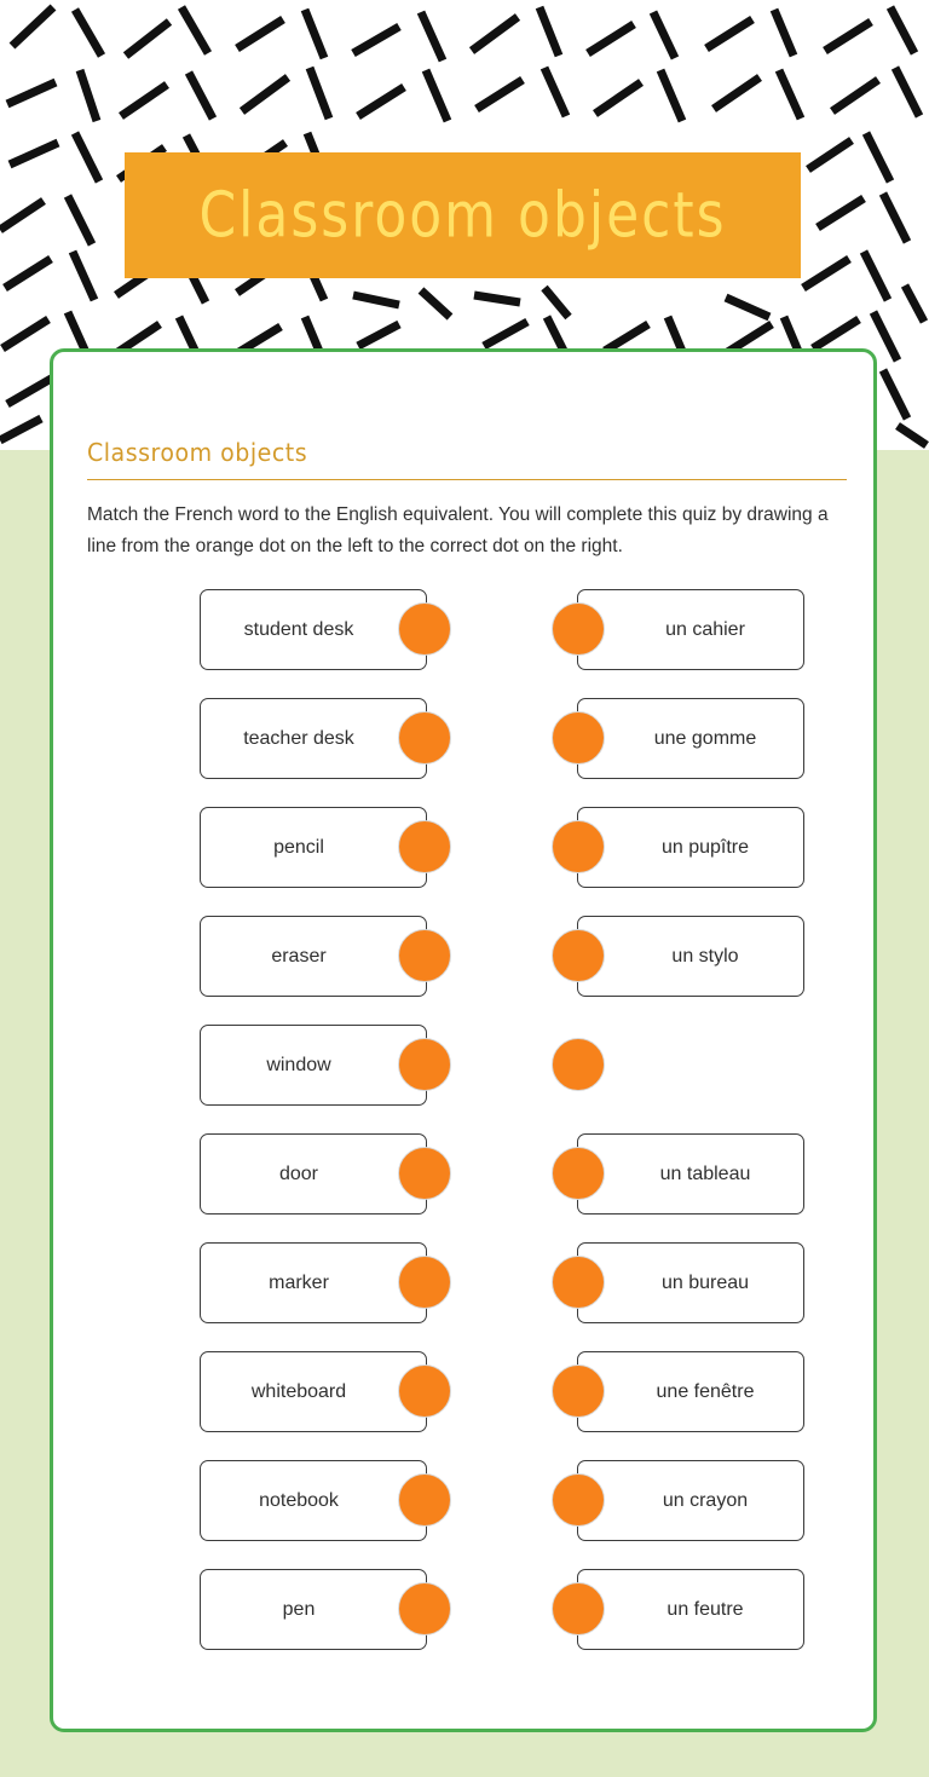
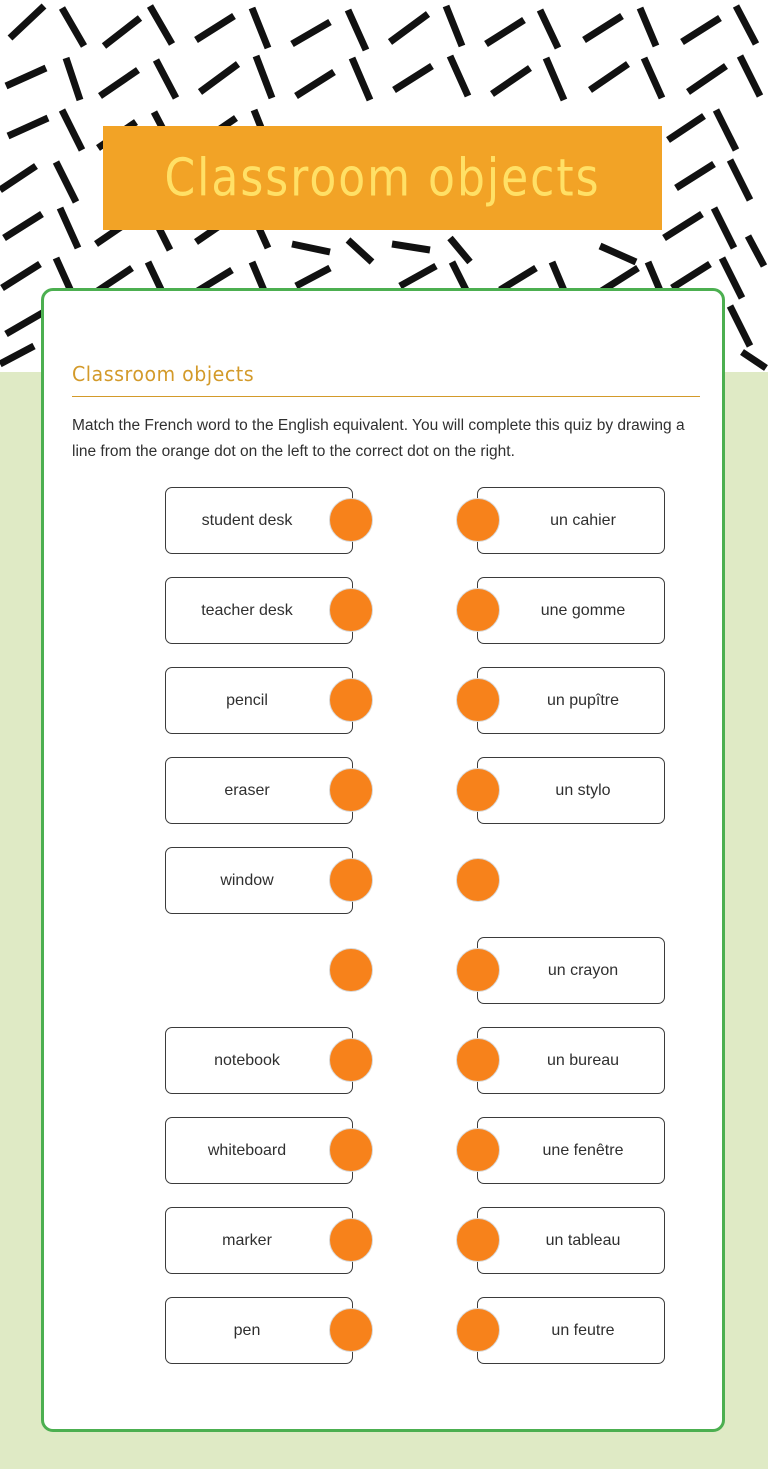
  Classroom objects
  Classroom objects
  Match the French word to the English equivalent. You will complete this quiz by drawing a line from the orange dot on the left to the correct dot on the right.
  student desk
  un cahier
  teacher desk
  une gomme
  pencil
  un pupître
  eraser
  un stylo
  window
- door
- un tableau
+ un crayon
- marker
+ notebook
  un bureau
  whiteboard
  une fenêtre
- notebook
+ marker
- un crayon
+ un tableau
  pen
  un feutre
